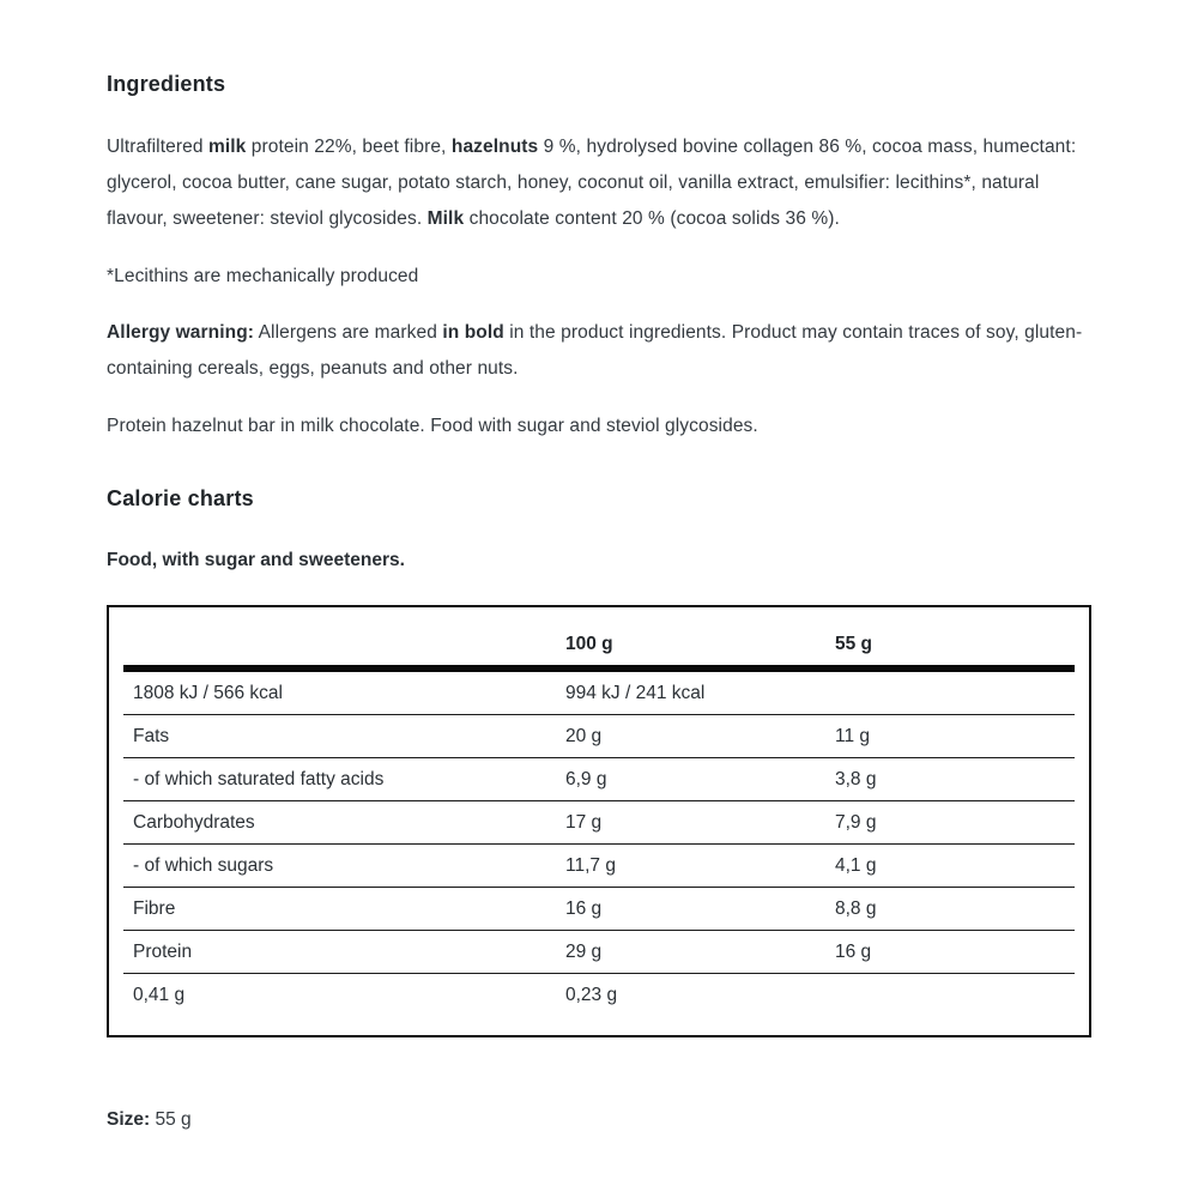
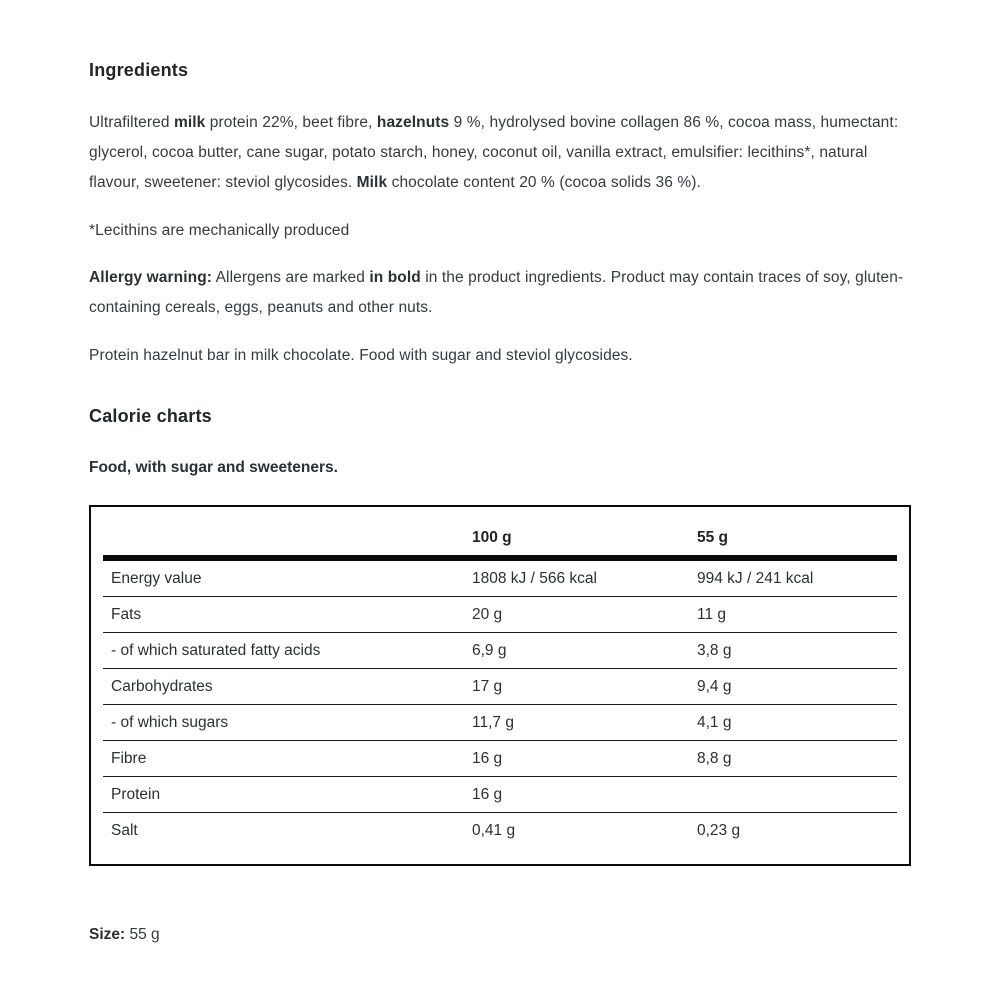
  Ingredients
  Ultrafiltered milk protein 22%, beet fibre, hazelnuts 9 %, hydrolysed bovine collagen 86 %, cocoa mass, humectant: glycerol, cocoa butter, cane sugar, potato starch, honey, coconut oil, vanilla extract, emulsifier: lecithins*, natural flavour, sweetener: steviol glycosides. Milk chocolate content 20 % (cocoa solids 36 %).
  *Lecithins are mechanically produced
  Allergy warning: Allergens are marked in bold in the product ingredients. Product may contain traces of soy, gluten-containing cereals, eggs, peanuts and other nuts.
  Protein hazelnut bar in milk chocolate. Food with sugar and steviol glycosides.
  Calorie charts
  Food, with sugar and sweeteners.
  100 g
  55 g
+ Energy value
  1808 kJ / 566 kcal
  994 kJ / 241 kcal
  Fats
  20 g
  11 g
  - of which saturated fatty acids
  6,9 g
  3,8 g
  Carbohydrates
  17 g
- 7,9 g
+ 9,4 g
  - of which sugars
  11,7 g
  4,1 g
  Fibre
  16 g
  8,8 g
  Protein
- 29 g
  16 g
+ Salt
  0,41 g
  0,23 g
  Size: 55 g
